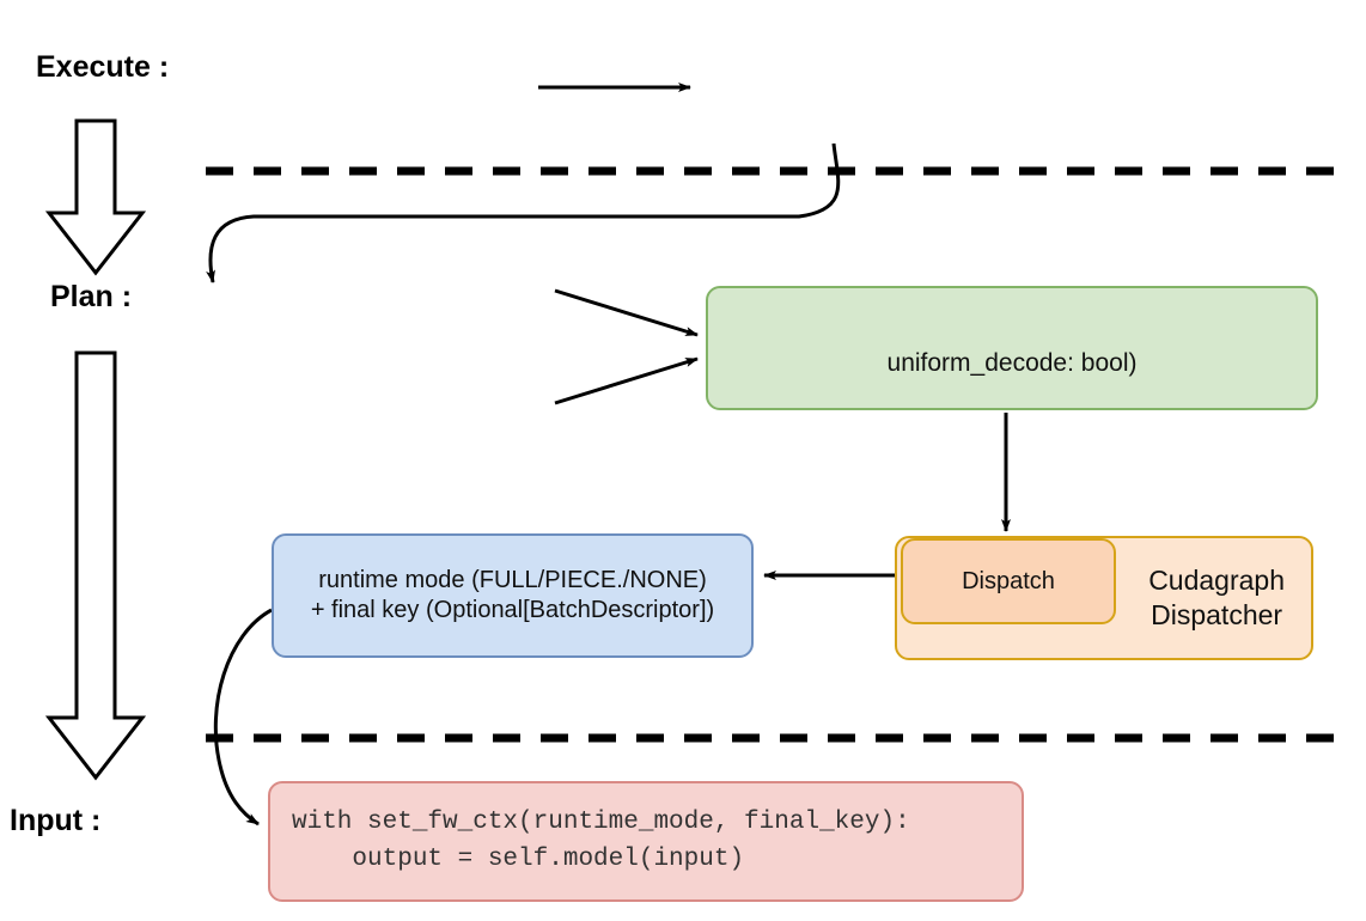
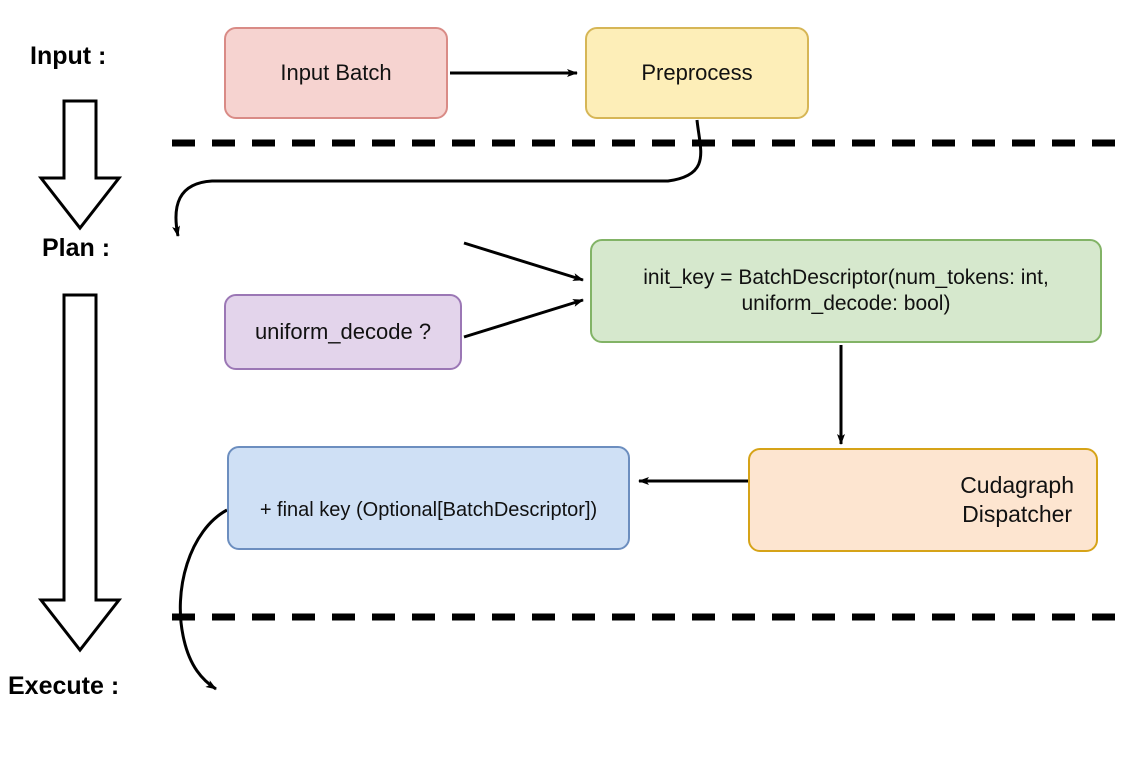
- Execute :
+ Input :
  Plan :
- Input :
+ Execute :
+ Input Batch
+ Preprocess
+ uniform_decode ?
+ init_key = BatchDescriptor(num_tokens: int,
  uniform_decode: bool)
  Cudagraph
  Dispatcher
- Dispatch
- runtime mode (FULL/PIECE./NONE)
  + final key (Optional[BatchDescriptor])
- with set_fw_ctx(runtime_mode, final_key):
- output = self.model(input)
